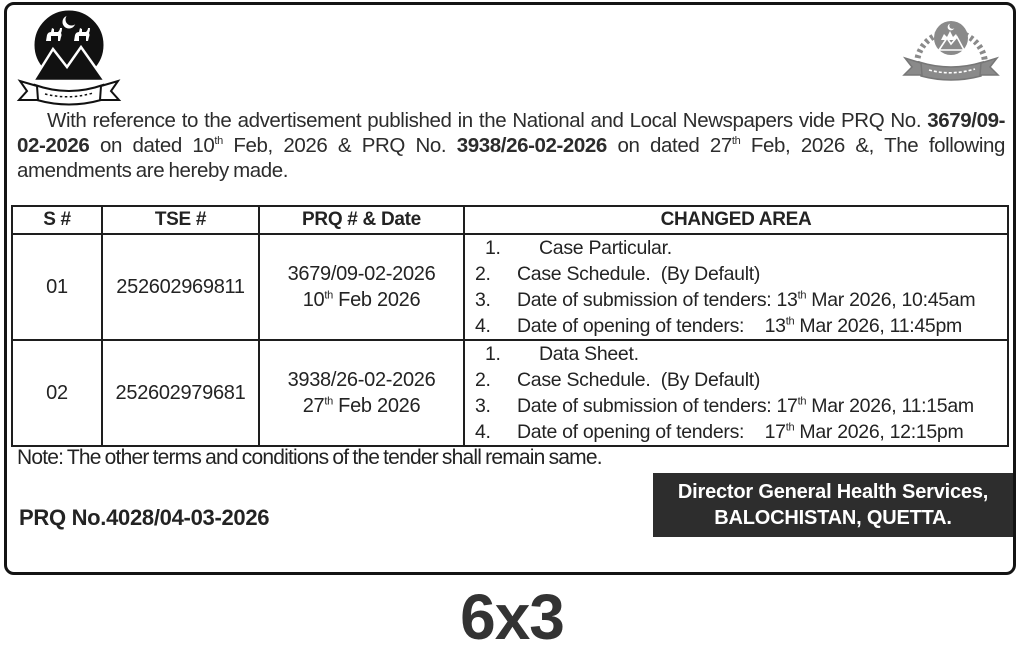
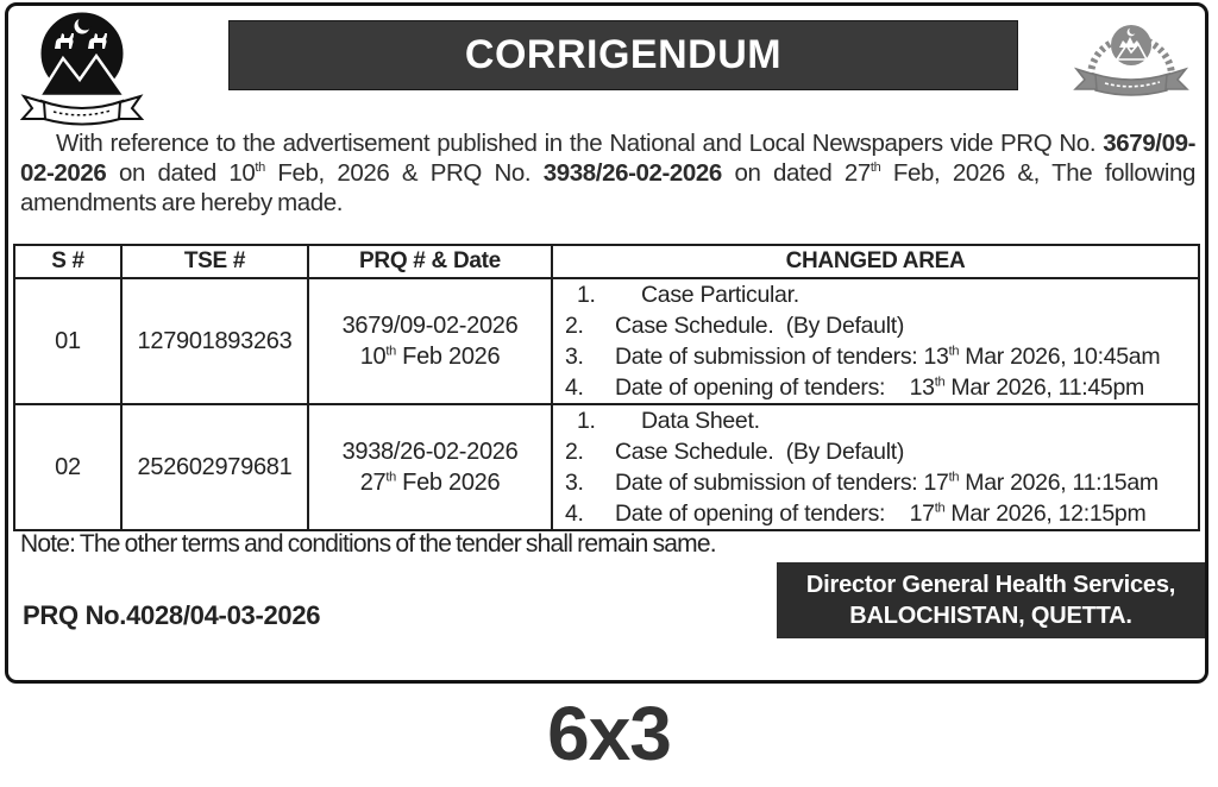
+ CORRIGENDUM
  With reference to the advertisement published in the National and Local Newspapers vide PRQ No. 3679/09-02-2026 on dated 10th Feb, 2026 & PRQ No. 3938/26-02-2026 on dated 27th Feb, 2026 &, The following amendments are hereby made.
  S #	TSE #	PRQ # & Date	CHANGED AREA
- 01	252602969811	3679/09-02-2026 10th Feb 2026	1. Case Particular. 2. Case Schedule. (By Default) 3. Date of submission of tenders: 13th Mar 2026, 10:45am 4. Date of opening of tenders: 13th Mar 2026, 11:45pm
+ 01	127901893263	3679/09-02-2026 10th Feb 2026	1. Case Particular. 2. Case Schedule. (By Default) 3. Date of submission of tenders: 13th Mar 2026, 10:45am 4. Date of opening of tenders: 13th Mar 2026, 11:45pm
  02	252602979681	3938/26-02-2026 27th Feb 2026	1. Data Sheet. 2. Case Schedule. (By Default) 3. Date of submission of tenders: 17th Mar 2026, 11:15am 4. Date of opening of tenders: 17th Mar 2026, 12:15pm
  Note: The other terms and conditions of the tender shall remain same.
  PRQ No.4028/04-03-2026
  Director General Health Services,
  BALOCHISTAN, QUETTA.
  6x3
